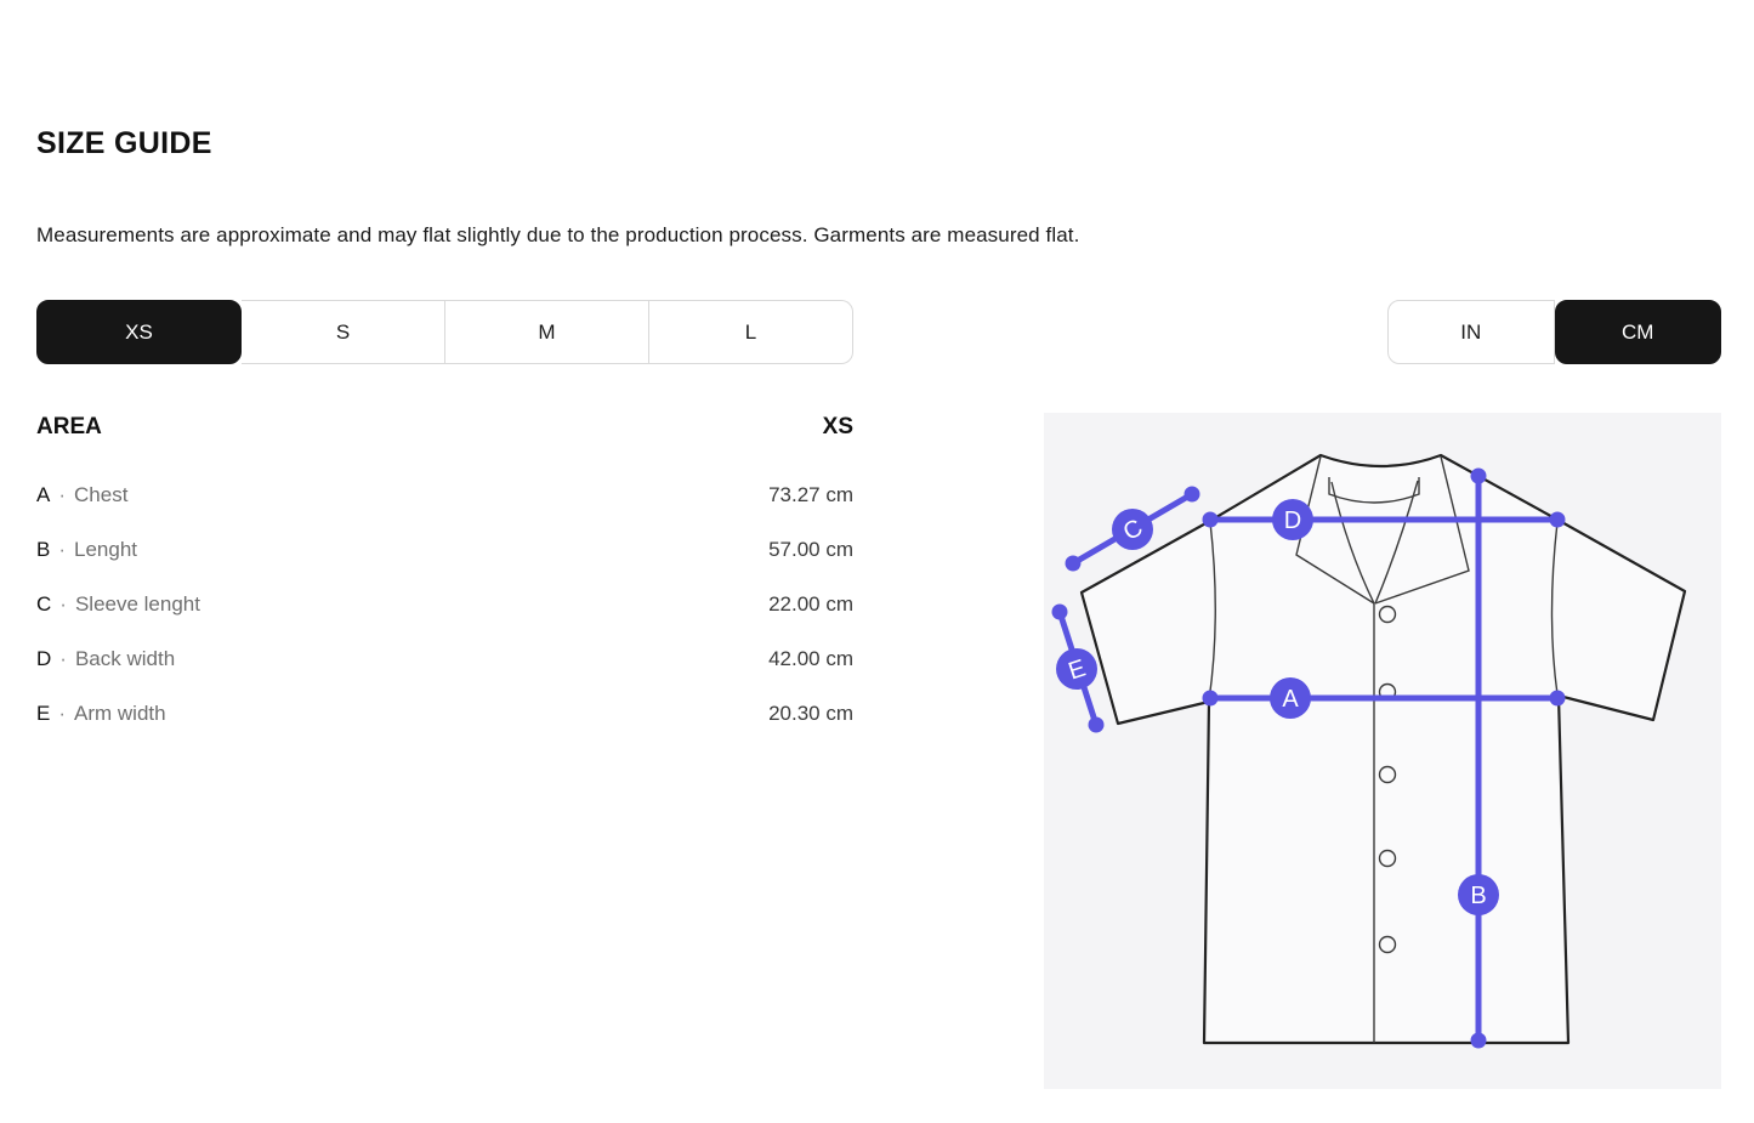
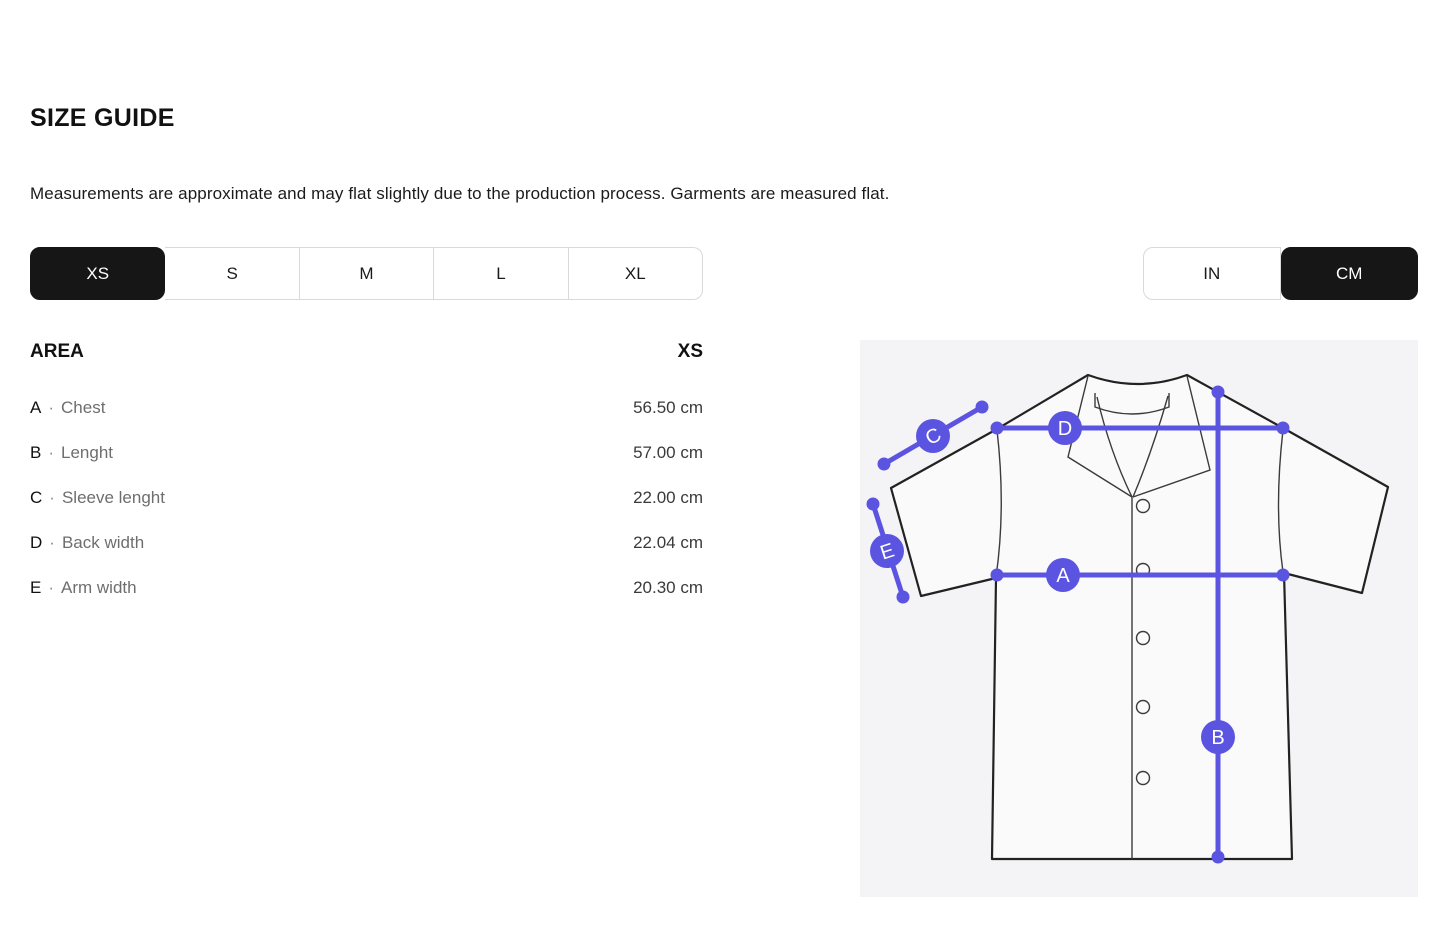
  SIZE GUIDE
  Measurements are approximate and may flat slightly due to the production process. Garments are measured flat.
  XS
  S
  M
  L
+ XL
  IN
  CM
  AREA
  XS
  A · Chest
- 73.27 cm
+ 56.50 cm
  B · Lenght
  57.00 cm
  C · Sleeve lenght
  22.00 cm
  D · Back width
- 42.00 cm
+ 22.04 cm
  E · Arm width
  20.30 cm
  D
  A
  B
